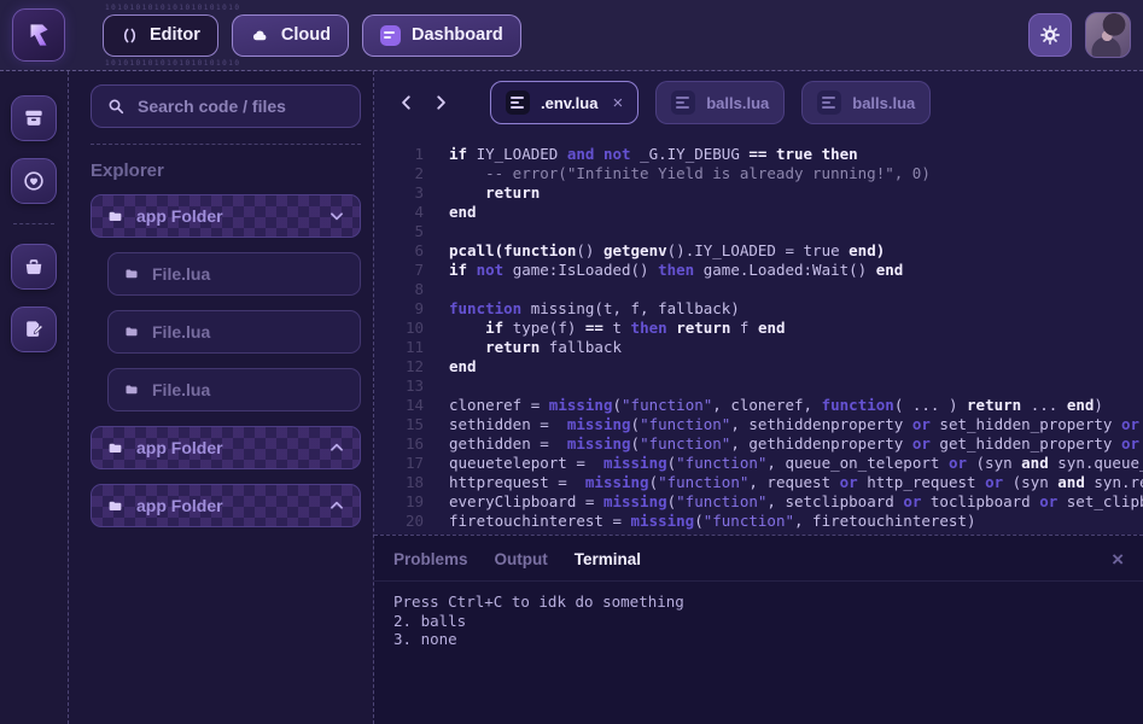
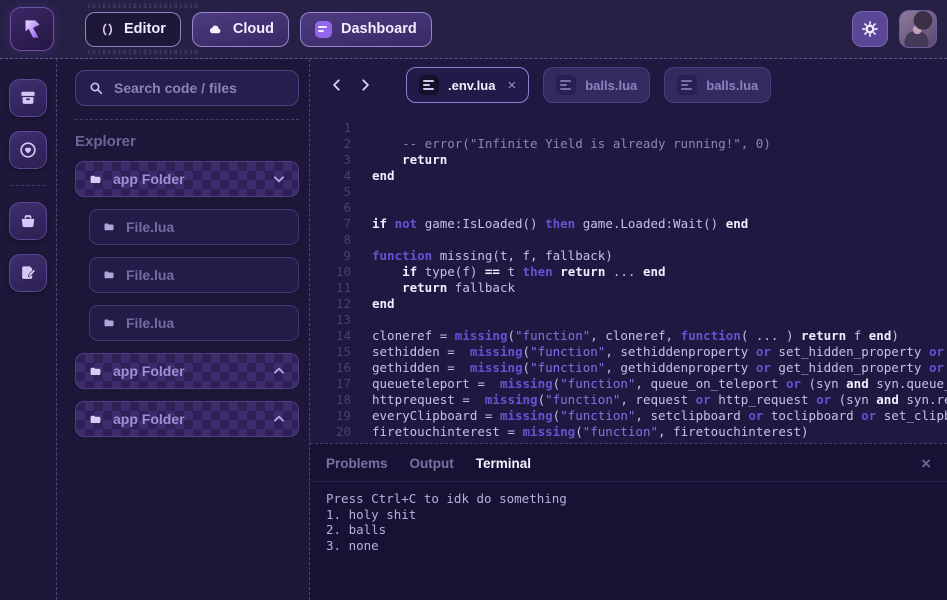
  Editor
  Cloud
  Dashboard
  Search code / files
  Explorer
  app Folder
  File.lua
  File.lua
  File.lua
  app Folder
  app Folder
  .env.lua
  ×
  balls.lua
  balls.lua
  1
- if IY_LOADED and not _G.IY_DEBUG == true then
  2
  -- error("Infinite Yield is already running!", 0)
  3
  return
  4
  end
  5
  6
- pcall(function() getgenv().IY_LOADED = true end)
  7
  if not game:IsLoaded() then game.Loaded:Wait() end
  8
  9
  function missing(t, f, fallback)
  10
- if type(f) == t then return f end
+ if type(f) == t then return ... end
  11
  return fallback
  12
  end
  13
  14
- cloneref = missing("function", cloneref, function( ... ) return ... end)
+ cloneref = missing("function", cloneref, function( ... ) return f end)
  15
  sethidden = missing("function", sethiddenproperty or set_hidden_property or
  16
  gethidden = missing("function", gethiddenproperty or get_hidden_property or
  17
  queueteleport = missing("function", queue_on_teleport or (syn and syn.queue
  18
  httprequest = missing("function", request or http_request or (syn and syn.r
  19
  everyClipboard = missing("function", setclipboard or toclipboard or set_clip
  20
  firetouchinterest = missing("function", firetouchinterest)
  Problems
  Output
  Terminal
  ×
  Press Ctrl+C to idk do something
+ 1. holy shit
  2. balls
  3. none
